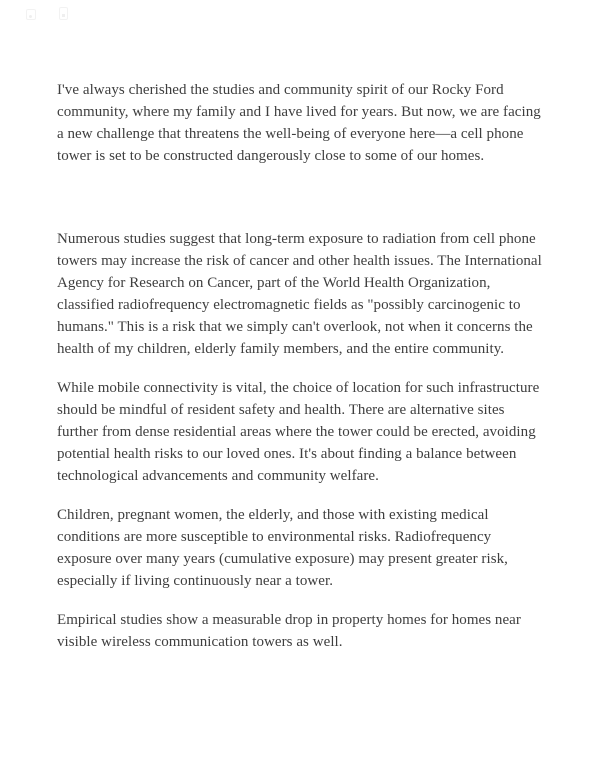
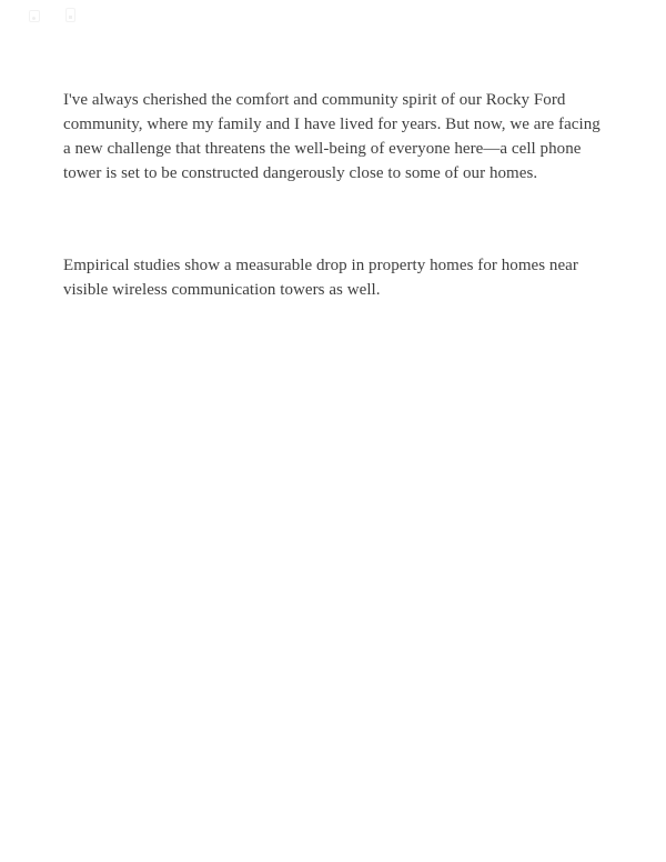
- I've always cherished the studies and community spirit of our Rocky Ford community, where my family and I have lived for years. But now, we are facing a new challenge that threatens the well-being of everyone here—a cell phone tower is set to be constructed dangerously close to some of our homes.
+ I've always cherished the comfort and community spirit of our Rocky Ford community, where my family and I have lived for years. But now, we are facing a new challenge that threatens the well-being of everyone here—a cell phone tower is set to be constructed dangerously close to some of our homes.
- Numerous studies suggest that long-term exposure to radiation from cell phone towers may increase the risk of cancer and other health issues. The International Agency for Research on Cancer, part of the World Health Organization, classified radiofrequency electromagnetic fields as "possibly carcinogenic to humans." This is a risk that we simply can't overlook, not when it concerns the health of my children, elderly family members, and the entire community.
- While mobile connectivity is vital, the choice of location for such infrastructure should be mindful of resident safety and health. There are alternative sites further from dense residential areas where the tower could be erected, avoiding potential health risks to our loved ones. It's about finding a balance between technological advancements and community welfare.
- Children, pregnant women, the elderly, and those with existing medical conditions are more susceptible to environmental risks. Radiofrequency exposure over many years (cumulative exposure) may present greater risk, especially if living continuously near a tower.
  Empirical studies show a measurable drop in property homes for homes near visible wireless communication towers as well.
